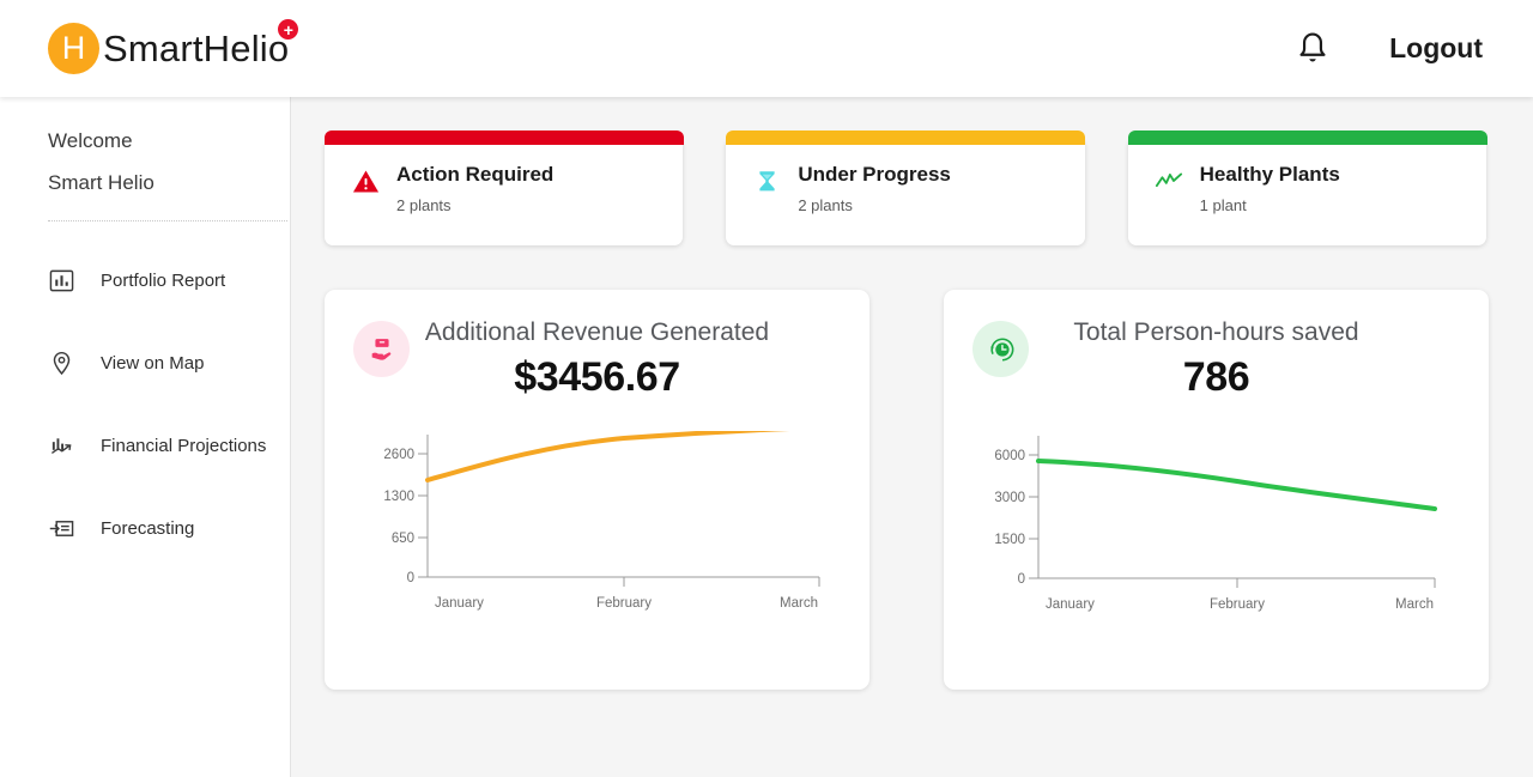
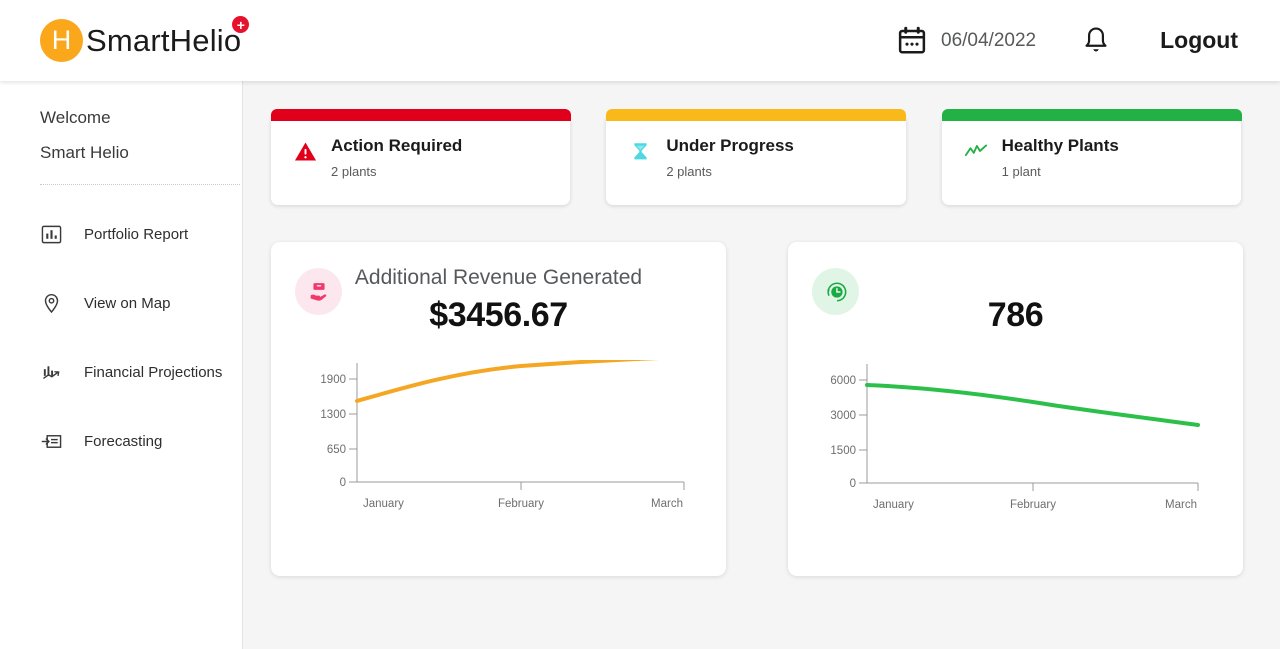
  H
  SmartHelio
  +
+ 06/04/2022
  Logout
  Welcome
  Smart Helio
  Portfolio Report
  View on Map
  Financial Projections
  Forecasting
  Action Required
  2 plants
  Under Progress
  2 plants
  Healthy Plants
  1 plant
  Additional Revenue Generated
  $3456.67
- 2600
+ 1900
  1300
  650
  0
  January
  February
  March
- Total Person-hours saved
  786
  6000
  3000
  1500
  0
  January
  February
  March
